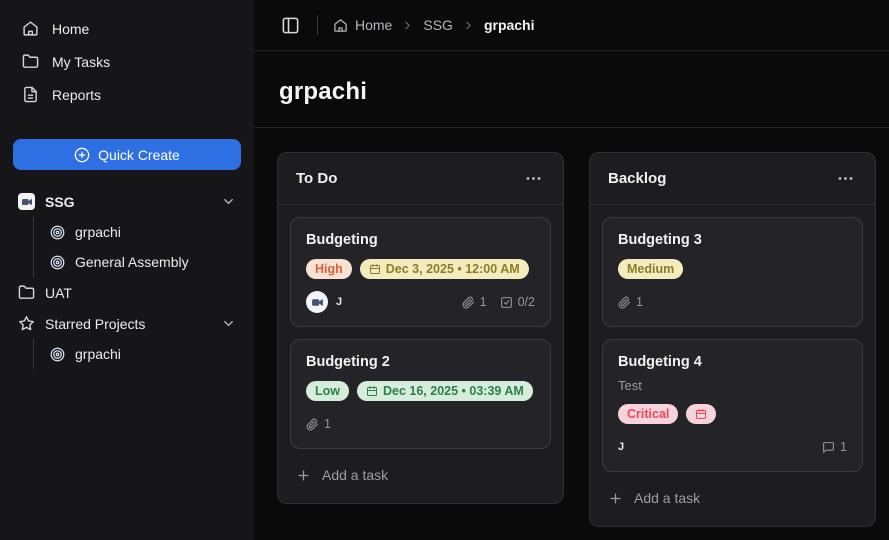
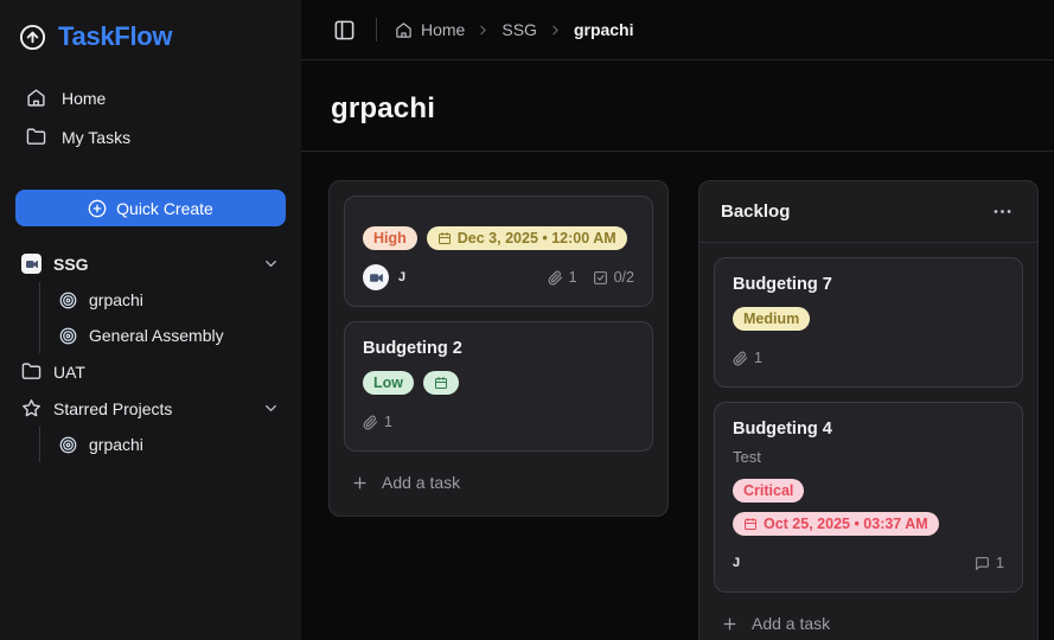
+ TaskFlow
  Home
  My Tasks
- Reports
  Quick Create
  SSG
  grpachi
  General Assembly
  UAT
  Starred Projects
  grpachi
  Home
  SSG
  grpachi
  grpachi
- To Do
- Budgeting
  High
  Dec 3, 2025 • 12:00 AM
  J
  1
  0/2
  Budgeting 2
  Low
- Dec 16, 2025 • 03:39 AM
  1
  Add a task
  Backlog
- Budgeting 3
+ Budgeting 7
  Medium
  1
  Budgeting 4
  Test
  Critical
+ Oct 25, 2025 • 03:37 AM
  J
  1
  Add a task
